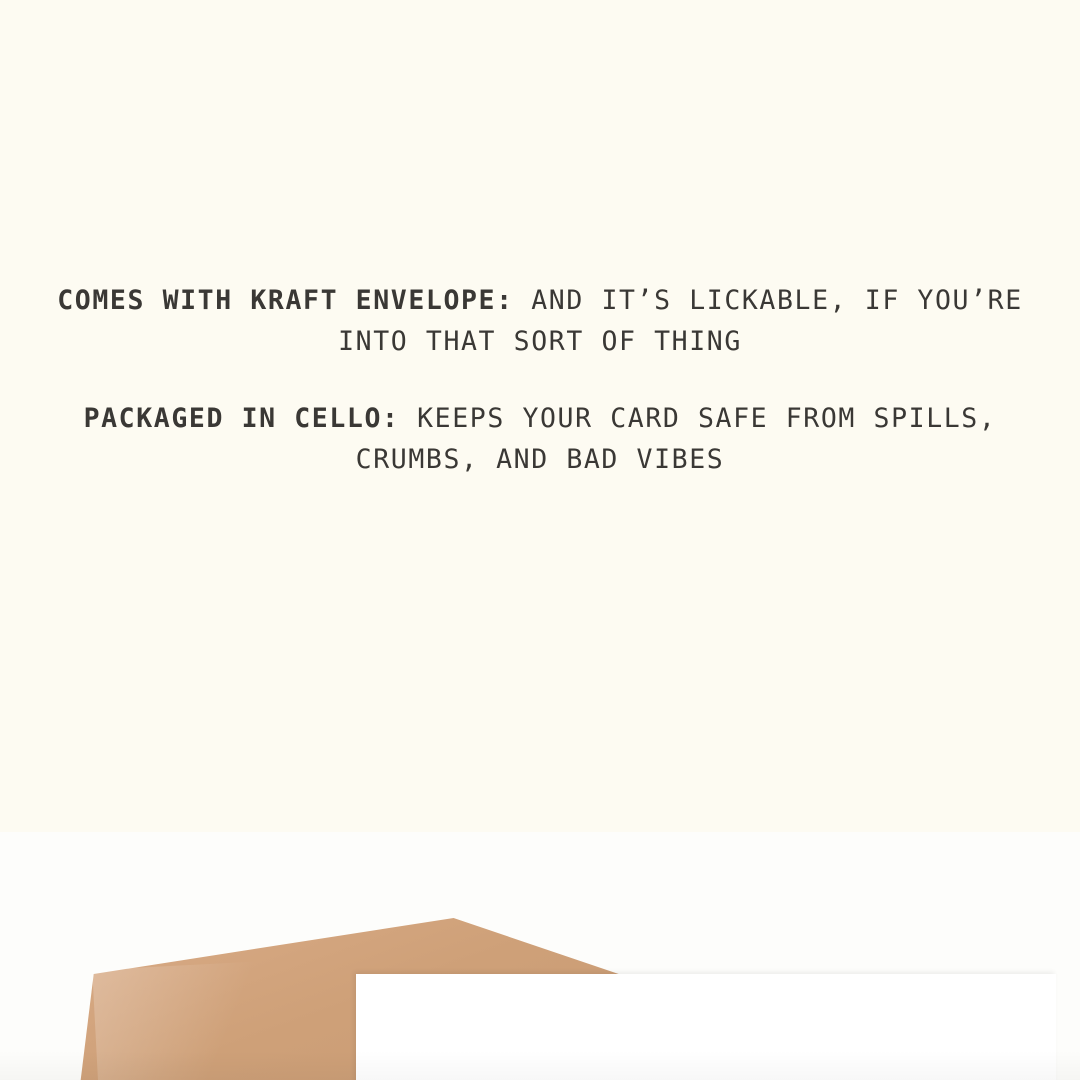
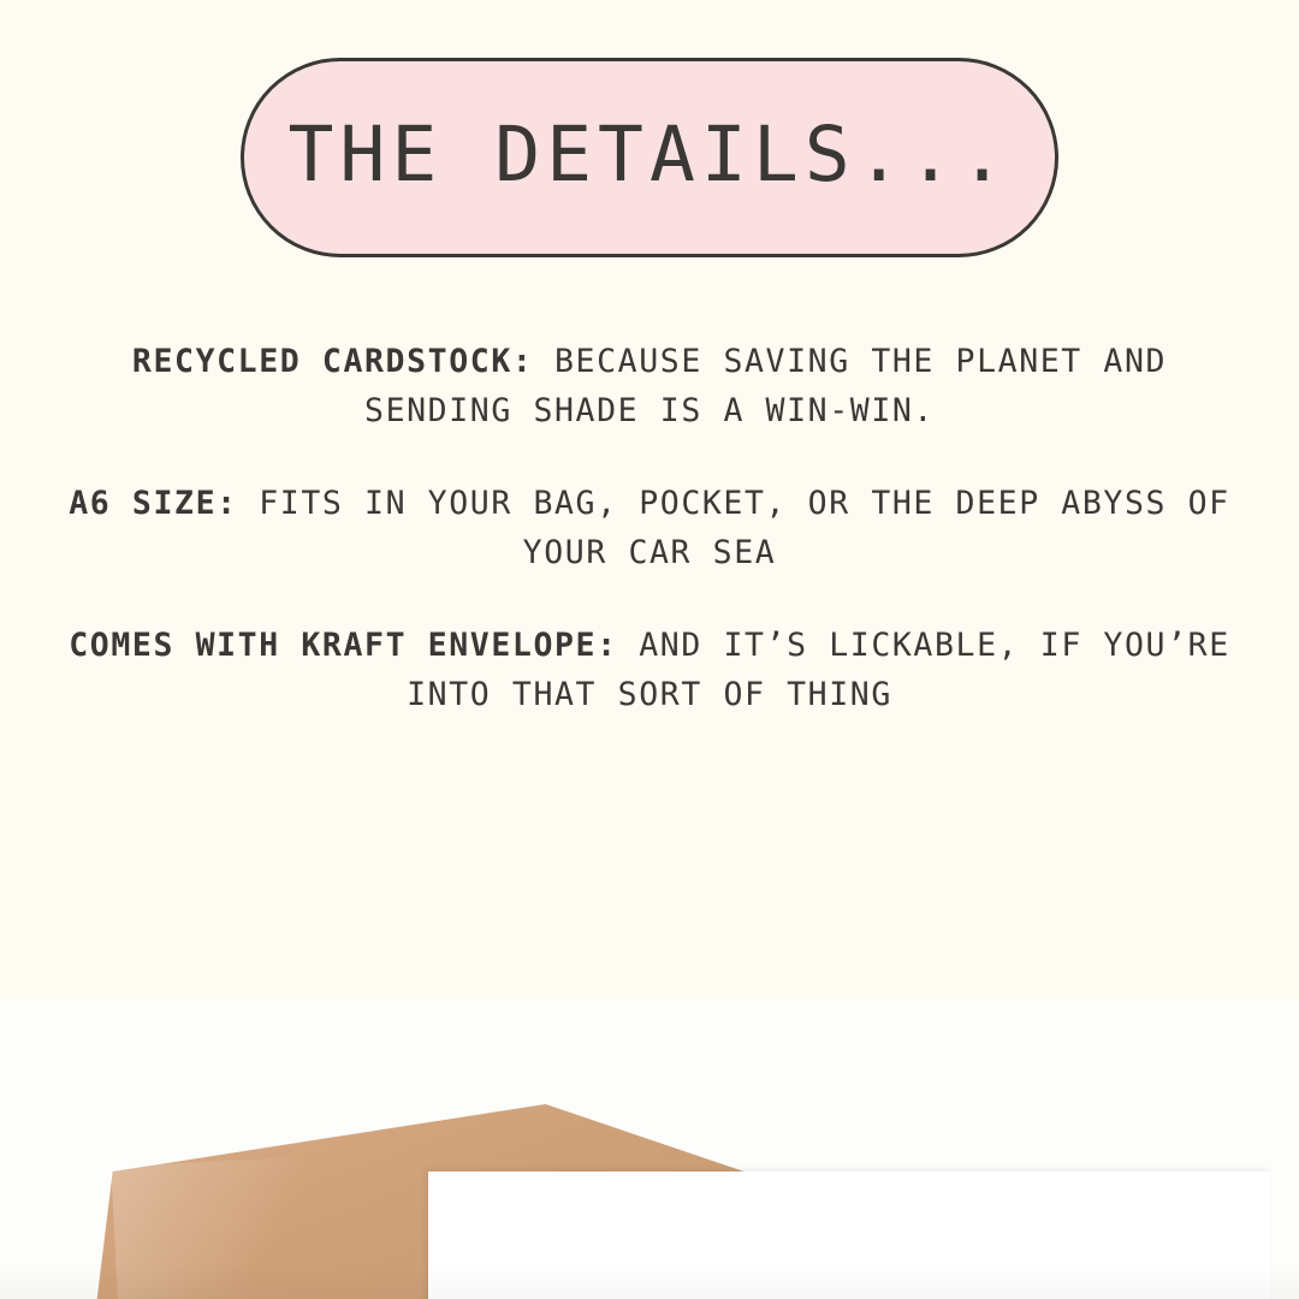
+ THE DETAILS...
+ RECYCLED CARDSTOCK: BECAUSE SAVING THE PLANET AND SENDING SHADE IS A WIN-WIN.
+ A6 SIZE: FITS IN YOUR BAG, POCKET, OR THE DEEP ABYSS OF YOUR CAR SEA
  COMES WITH KRAFT ENVELOPE: AND IT’S LICKABLE, IF YOU’RE INTO THAT SORT OF THING
- PACKAGED IN CELLO: KEEPS YOUR CARD SAFE FROM SPILLS, CRUMBS, AND BAD VIBES
